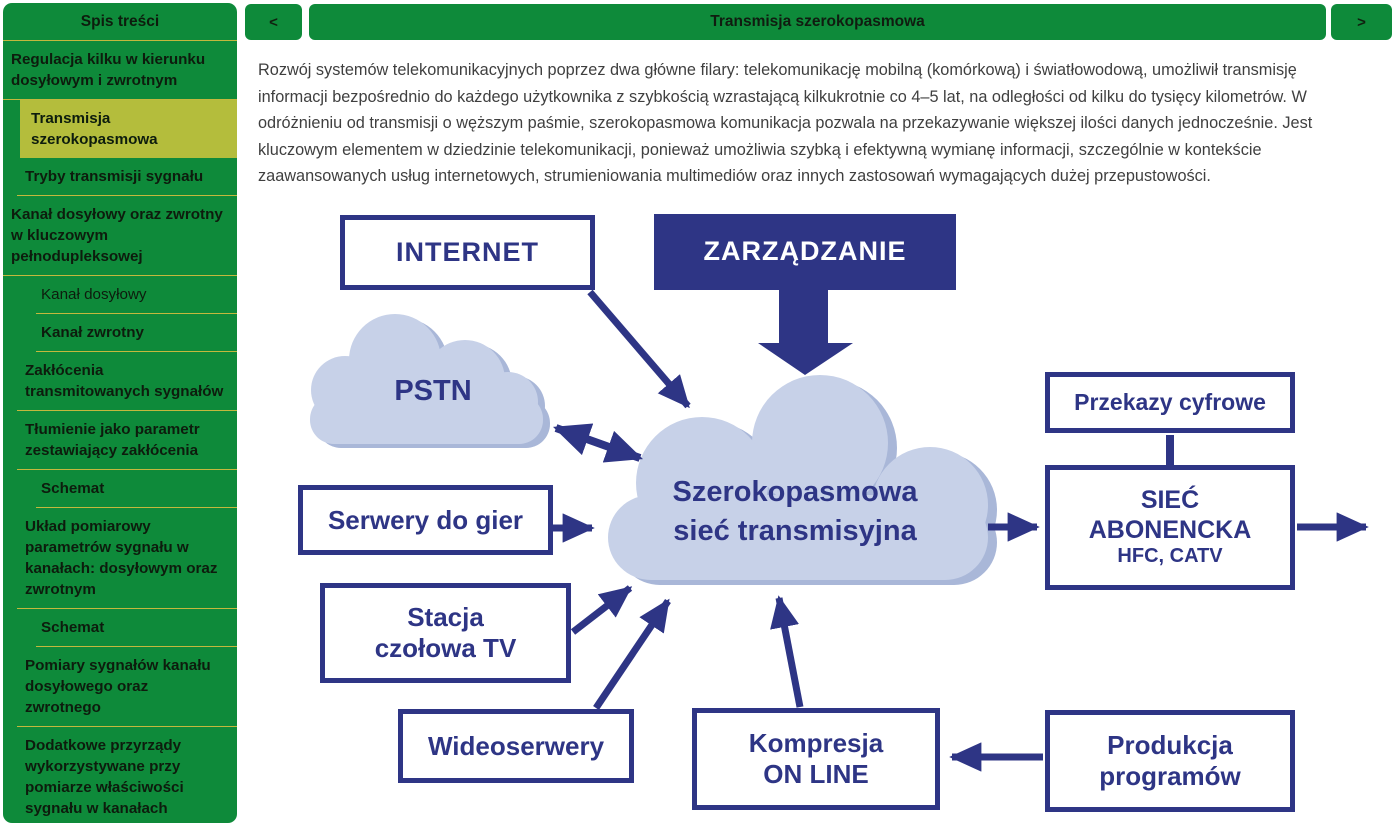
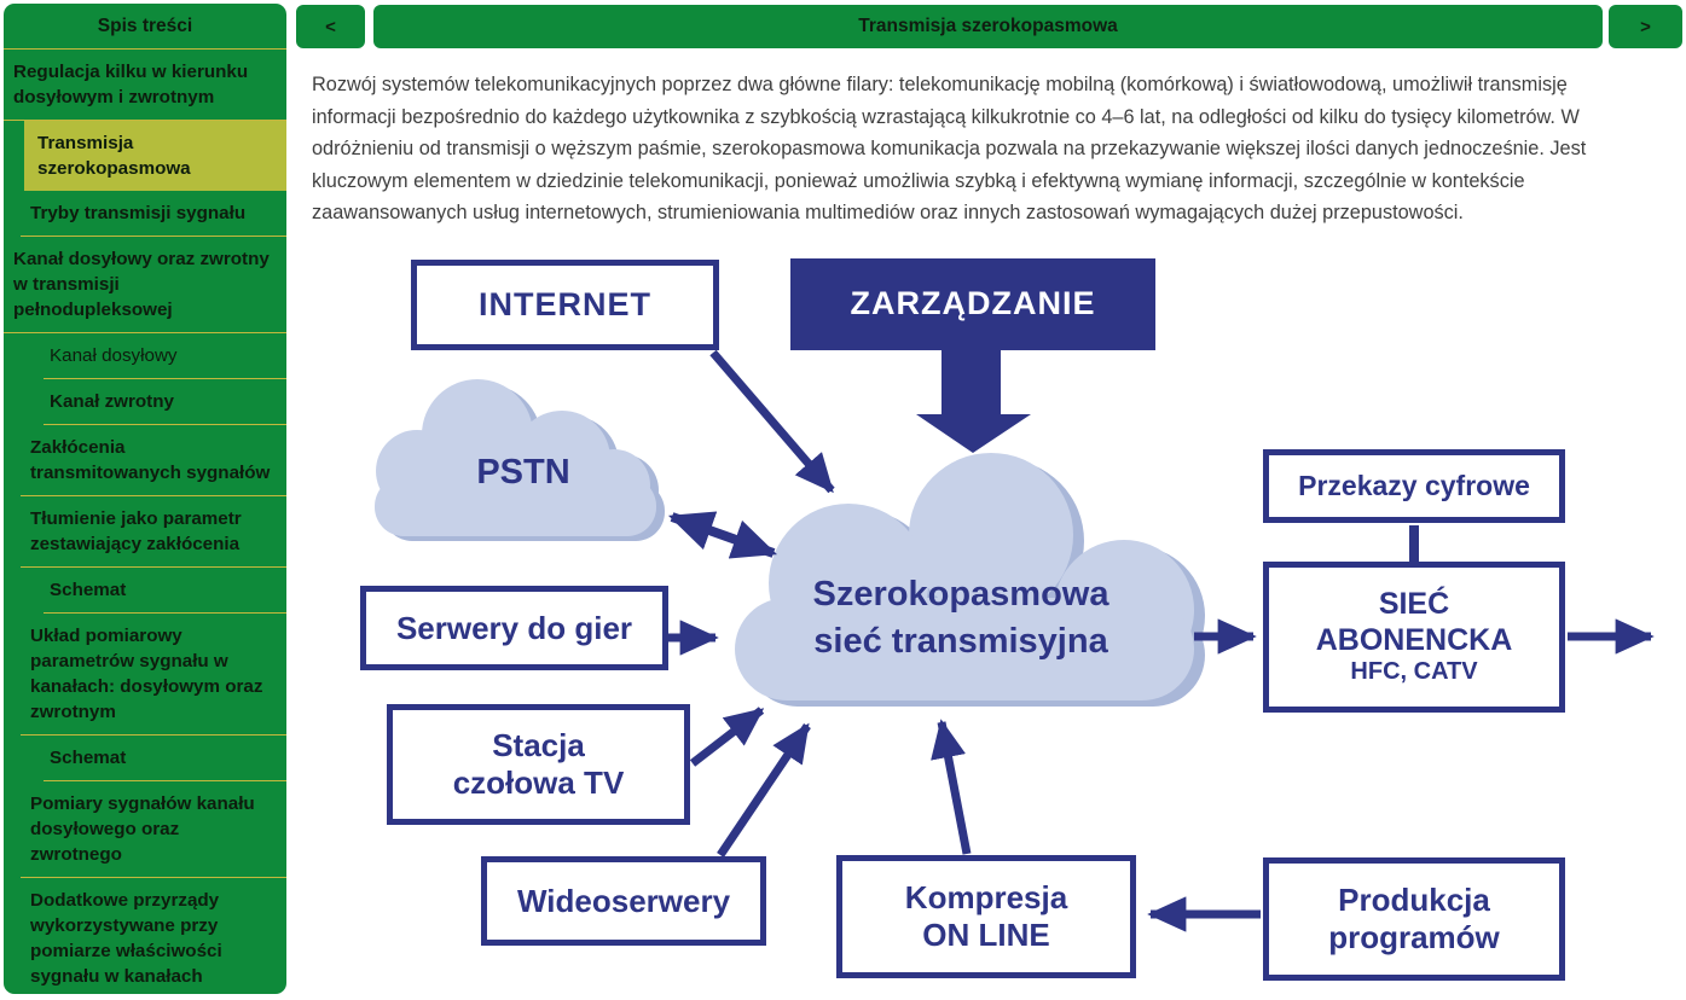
  Spis treści
  Regulacja kilku w kierunku dosyłowym i zwrotnym
  Transmisja szerokopasmowa
  Tryby transmisji sygnału
- Kanał dosyłowy oraz zwrotny w kluczowym pełnodupleksowej
+ Kanał dosyłowy oraz zwrotny w transmisji pełnodupleksowej
  Kanał dosyłowy
  Kanał zwrotny
  Zakłócenia transmitowanych sygnałów
  Tłumienie jako parametr zestawiający zakłócenia
  Schemat
  Układ pomiarowy parametrów sygnału w kanałach: dosyłowym oraz zwrotnym
  Schemat
  Pomiary sygnałów kanału dosyłowego oraz zwrotnego
  Dodatkowe przyrządy wykorzystywane przy pomiarze właściwości sygnału w kanałach
  <
  Transmisja szerokopasmowa
  >
- Rozwój systemów telekomunikacyjnych poprzez dwa główne filary: telekomunikację mobilną (komórkową) i światłowodową, umożliwił transmisję informacji bezpośrednio do każdego użytkownika z szybkością wzrastającą kilkukrotnie co 4–5 lat, na odległości od kilku do tysięcy kilometrów. W odróżnieniu od transmisji o węższym paśmie, szerokopasmowa komunikacja pozwala na przekazywanie większej ilości danych jednocześnie. Jest kluczowym elementem w dziedzinie telekomunikacji, ponieważ umożliwia szybką i efektywną wymianę informacji, szczególnie w kontekście zaawansowanych usług internetowych, strumieniowania multimediów oraz innych zastosowań wymagających dużej przepustowości.
+ Rozwój systemów telekomunikacyjnych poprzez dwa główne filary: telekomunikację mobilną (komórkową) i światłowodową, umożliwił transmisję informacji bezpośrednio do każdego użytkownika z szybkością wzrastającą kilkukrotnie co 4–6 lat, na odległości od kilku do tysięcy kilometrów. W odróżnieniu od transmisji o węższym paśmie, szerokopasmowa komunikacja pozwala na przekazywanie większej ilości danych jednocześnie. Jest kluczowym elementem w dziedzinie telekomunikacji, ponieważ umożliwia szybką i efektywną wymianę informacji, szczególnie w kontekście zaawansowanych usług internetowych, strumieniowania multimediów oraz innych zastosowań wymagających dużej przepustowości.
  INTERNET
  ZARZĄDZANIE
  Serwery do gier
  Stacja
  czołowa TV
  Wideoserwery
  Kompresja
  ON LINE
  Produkcja
  programów
  Przekazy cyfrowe
  SIEĆ
  ABONENCKA
  HFC, CATV
  PSTN
  Szerokopasmowa
  sieć transmisyjna
